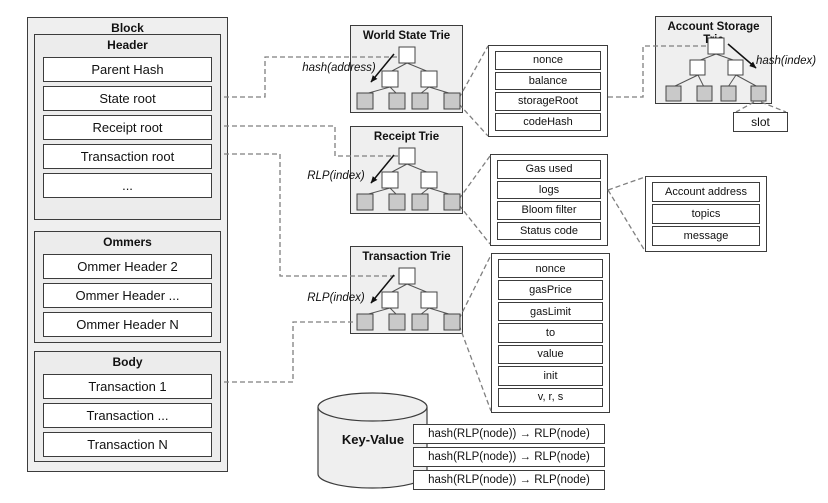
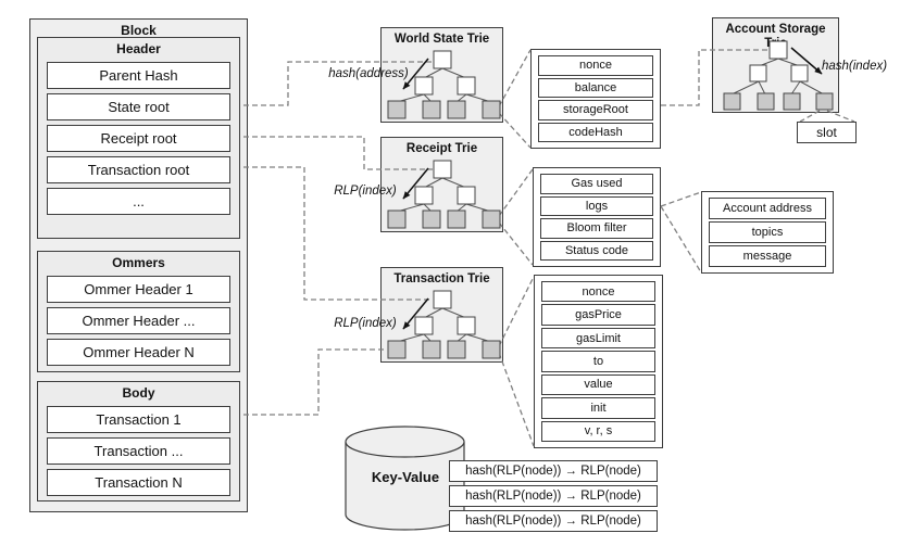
  Block
  Header
  Parent Hash
  State root
  Receipt root
  Transaction root
  ...
  Ommers
- Ommer Header 2
+ Ommer Header 1
  Ommer Header ...
  Ommer Header N
  Body
  Transaction 1
  Transaction ...
  Transaction N
  World State Trie
  Receipt Trie
  Transaction Trie
  Account Storage T
  hash(address)
  RLP(index)
  RLP(index)
  hash(index)
  nonce
  balance
  storageRoot
  codeHash
  Gas used
  logs
  Bloom filter
  Status code
  nonce
  gasPrice
  gasLimit
  to
  value
  init
  v, r, s
  Account address
  topics
  message
  slot
  hash(RLP(node)) → RLP(node)
  hash(RLP(node)) → RLP(node)
  hash(RLP(node)) → RLP(node)
  Key-Value
